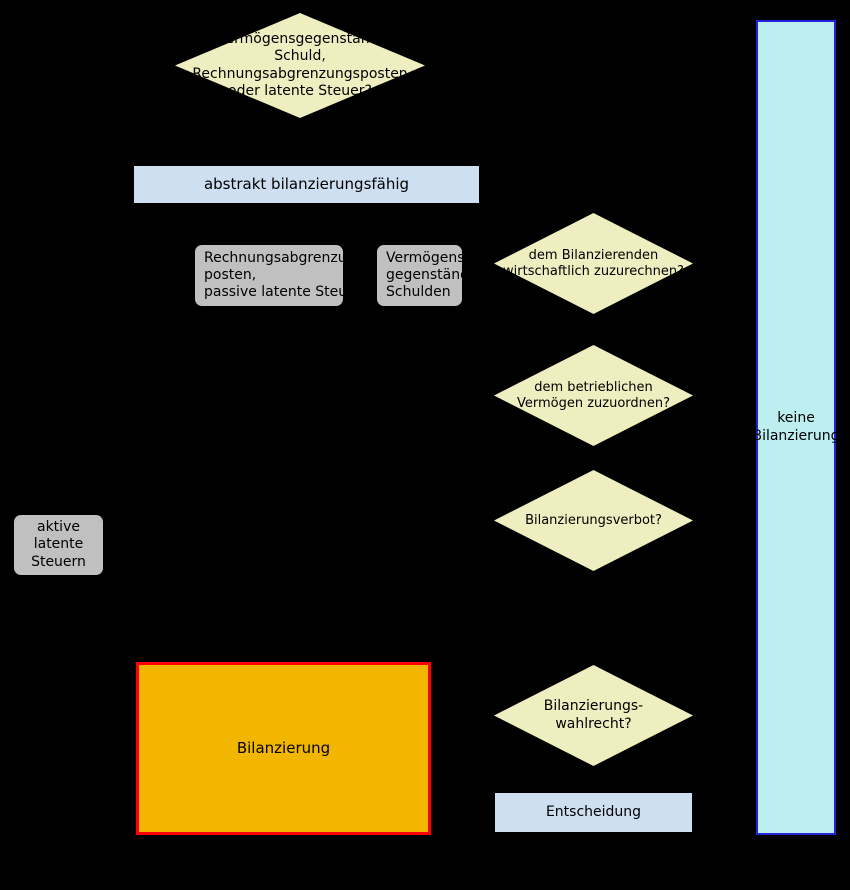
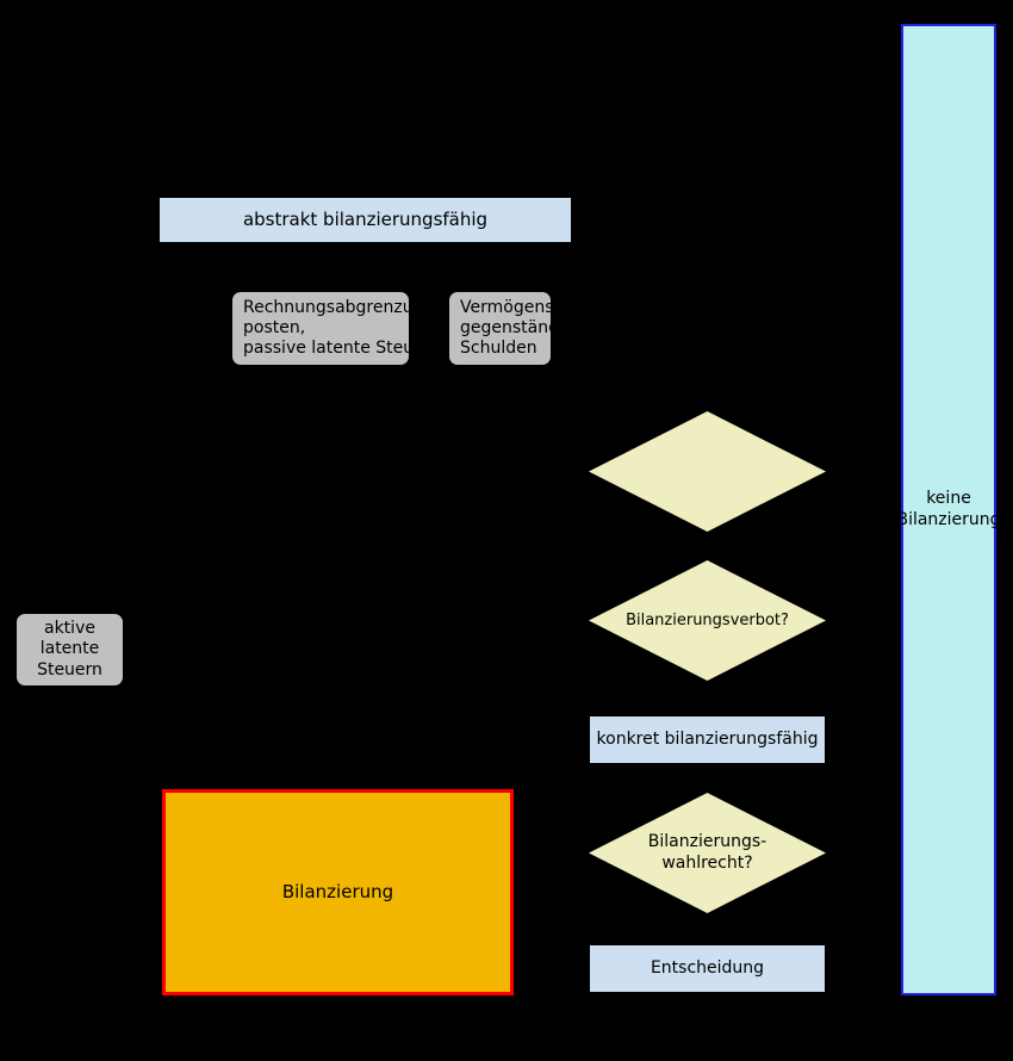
- Vermögensgegenstand,
- Schuld, Rechnungsabgrenzungsposten
- oder latente Steuer?
  abstrakt bilanzierungsfähig
  Rechnungsabgrenzungs-
  posten,
  passive latente Steuern
  Vermögens-
  gegenstände,
  Schulden
- dem Bilanzierenden
- wirtschaftlich zuzurechnen?
- dem betrieblichen
- Vermögen zuzuordnen?
  Bilanzierungsverbot?
+ konkret bilanzierungsfähig
  Bilanzierungs-
  wahlrecht?
  Entscheidung
  aktive
  latente
  Steuern
  Bilanzierung
  keine
  Bilanzierung
